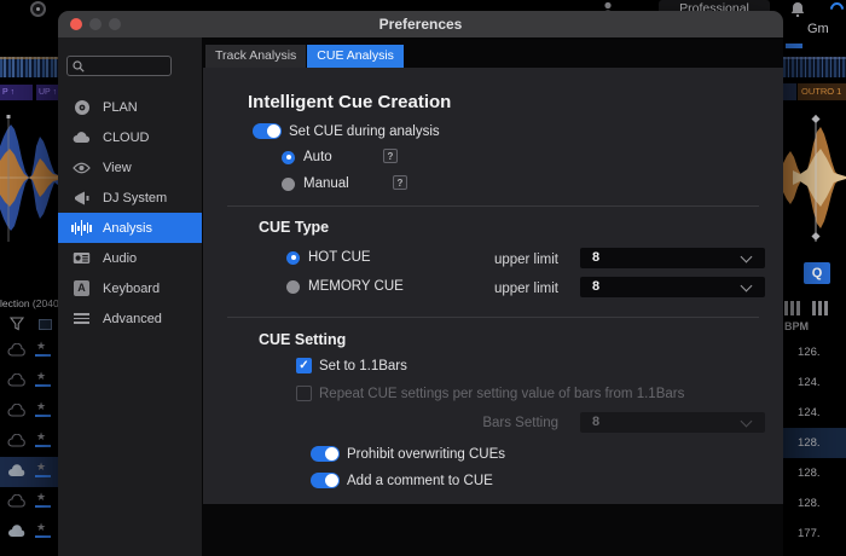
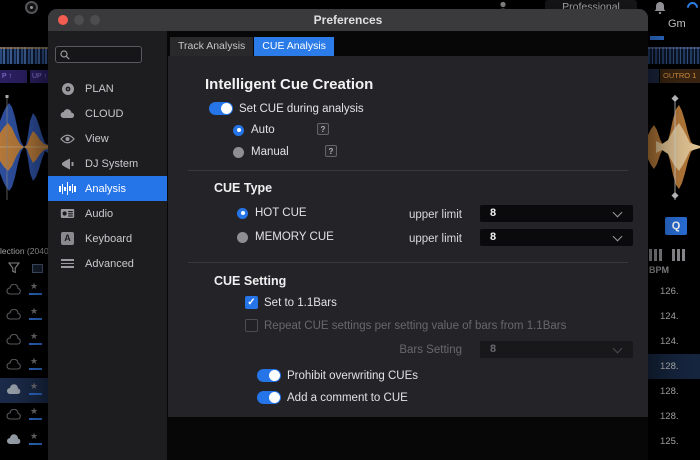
  lection (2040
  ★
  ★
  ★
  ★
  ★
  ★
  ★
  Gm
  OUTRO 1
  Q
  BPM
  126.
  124.
  124.
  128.
  128.
  128.
- 177.
+ 125.
  Professional
  Preferences
  PLAN
  CLOUD
  View
  DJ System
  Analysis
  Audio
  A
  Keyboard
  Advanced
  Track Analysis
  CUE Analysis
  Intelligent Cue Creation
  Set CUE during analysis
  Auto
  ?
  Manual
  ?
  CUE Type
  HOT CUE
  upper limit
  8
  MEMORY CUE
  upper limit
  8
  CUE Setting
  ✓
  Set to 1.1Bars
  Repeat CUE settings per setting value of bars from 1.1Bars
  Bars Setting
  8
  Prohibit overwriting CUEs
  Add a comment to CUE
